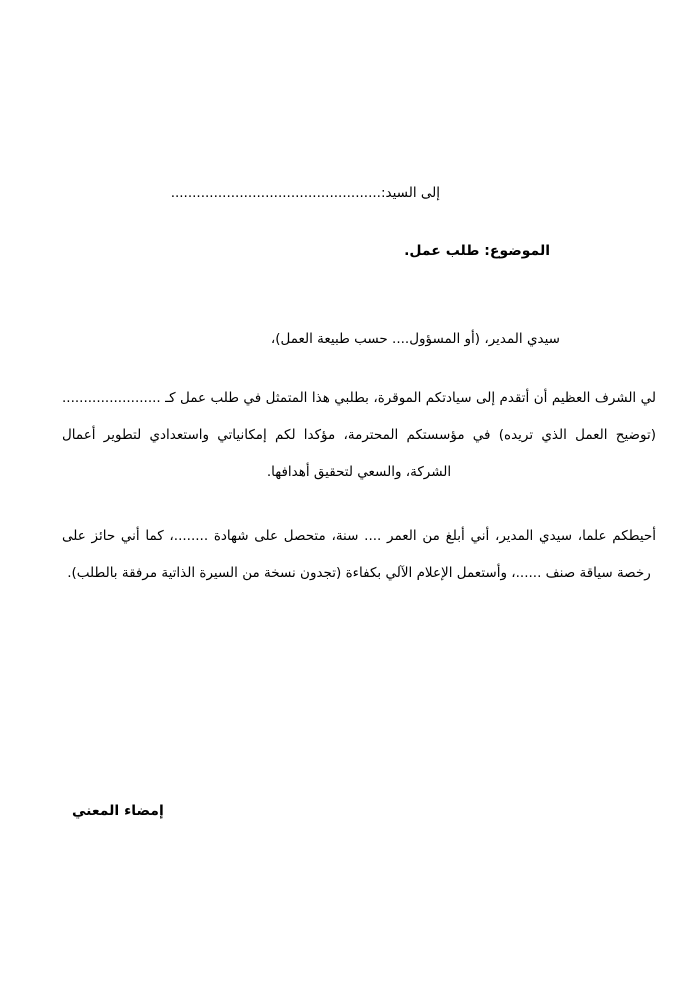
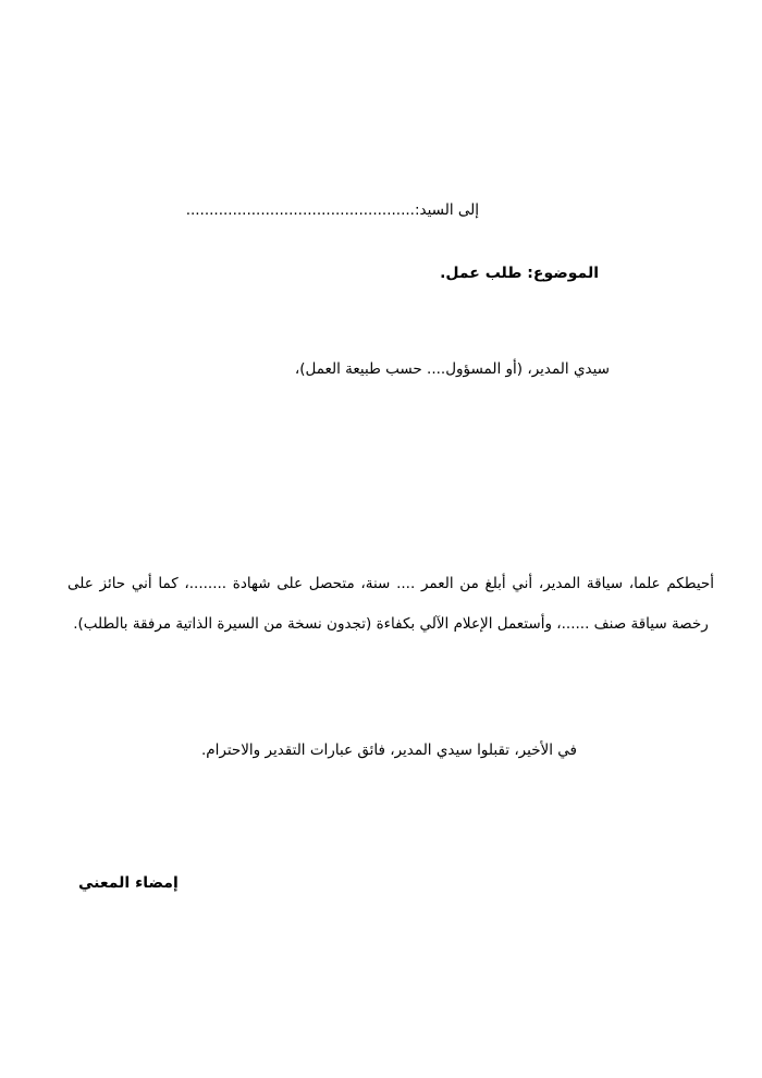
  إلى السيد:.................................................
  الموضوع: طلب عمل.
  سيدي المدير، (أو المسؤول.... حسب طبيعة العمل)،
- لي الشرف العظيم أن أتقدم إلى سيادتكم الموقرة، بطلبي هذا المتمثل في طلب عمل كـ ....................... (توضيح العمل الذي تريده) في مؤسستكم المحترمة، مؤكدا لكم إمكانياتي واستعدادي لتطوير أعمال الشركة، والسعي لتحقيق أهدافها.
- أحيطكم علما، سيدي المدير، أني أبلغ من العمر .... سنة، متحصل على شهادة ........، كما أني حائز على رخصة سياقة صنف ......، وأستعمل الإعلام الآلي بكفاءة (تجدون نسخة من السيرة الذاتية مرفقة بالطلب).
+ أحيطكم علما، سياقة المدير، أني أبلغ من العمر .... سنة، متحصل على شهادة ........، كما أني حائز على رخصة سياقة صنف ......، وأستعمل الإعلام الآلي بكفاءة (تجدون نسخة من السيرة الذاتية مرفقة بالطلب).
+ في الأخير، تقبلوا سيدي المدير، فائق عبارات التقدير والاحترام.
  إمضاء المعني
